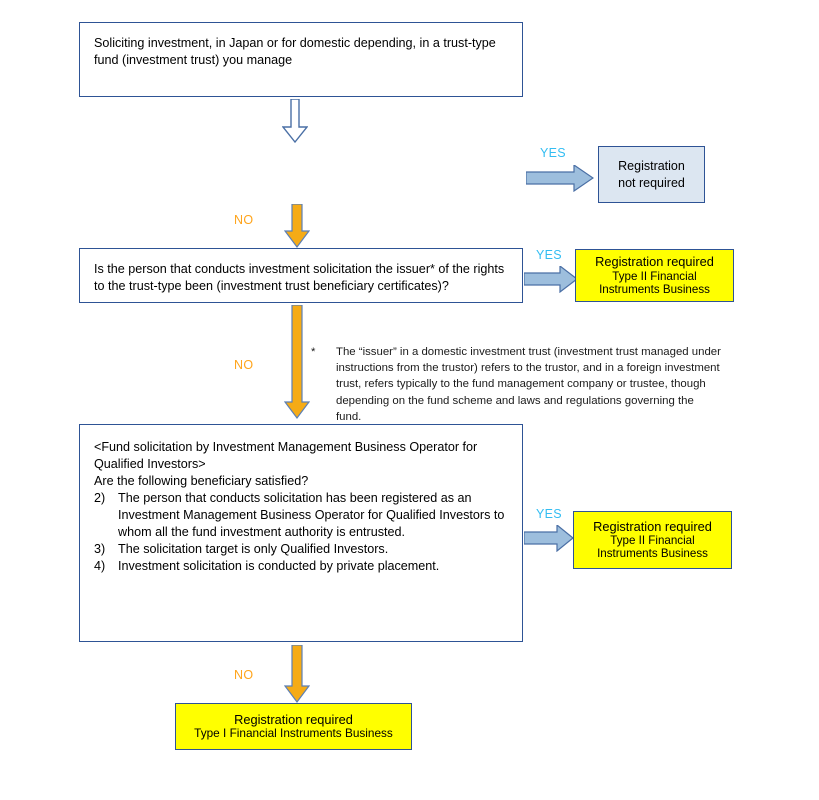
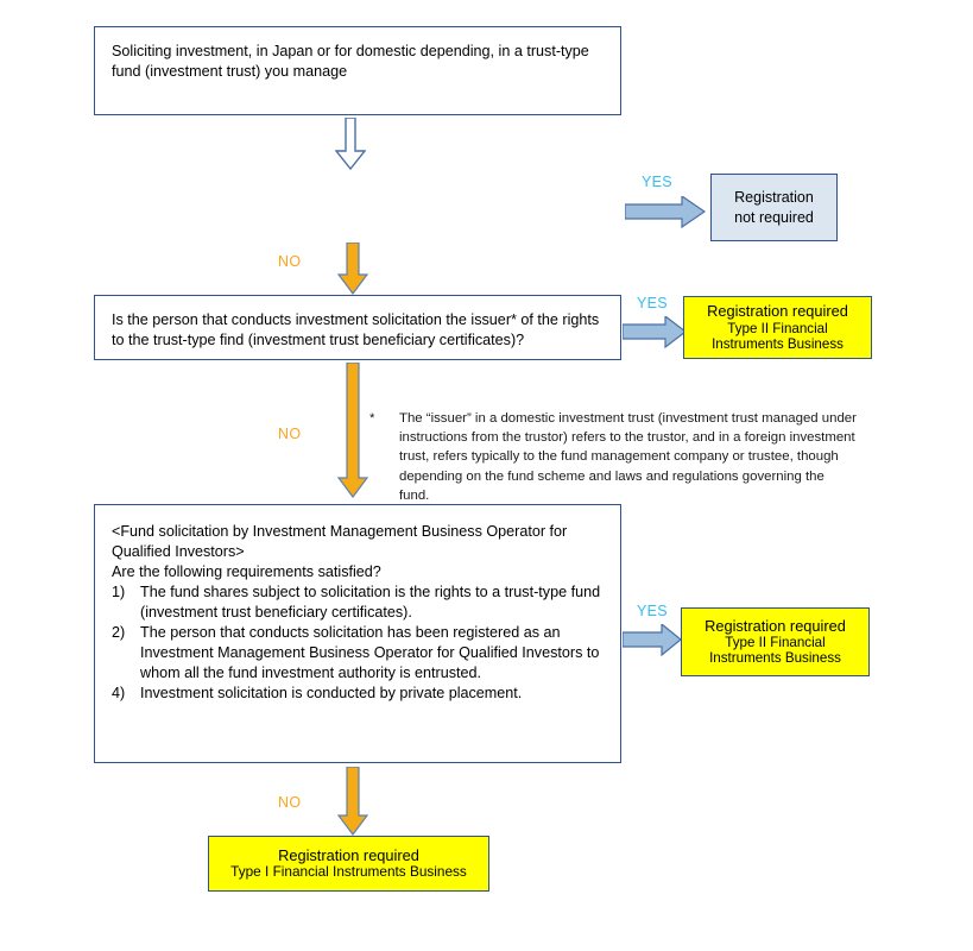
  Soliciting investment, in Japan or for domestic depending, in a trust-type fund (investment trust) you manage
  YES
  Registration
  not required
  NO
- Is the person that conducts investment solicitation the issuer* of the rights to the trust-type been (investment trust beneficiary certificates)?
+ Is the person that conducts investment solicitation the issuer* of the rights to the trust-type find (investment trust beneficiary certificates)?
  YES
  Registration required
  Type II Financial
  Instruments Business
  NO
  *
  The “issuer” in a domestic investment trust (investment trust managed under instructions from the trustor) refers to the trustor, and in a foreign investment trust, refers typically to the fund management company or trustee, though depending on the fund scheme and laws and regulations governing the fund.
  <Fund solicitation by Investment Management Business Operator for Qualified Investors>
- Are the following beneficiary satisfied?
+ Are the following requirements satisfied?
+ 1)
+ The fund shares subject to solicitation is the rights to a trust-type fund (investment trust beneficiary certificates).
  2)
  The person that conducts solicitation has been registered as an Investment Management Business Operator for Qualified Investors to whom all the fund investment authority is entrusted.
- 3)
- The solicitation target is only Qualified Investors.
  4)
  Investment solicitation is conducted by private placement.
  YES
  Registration required
  Type II Financial
  Instruments Business
  NO
  Registration required
  Type I Financial Instruments Business
